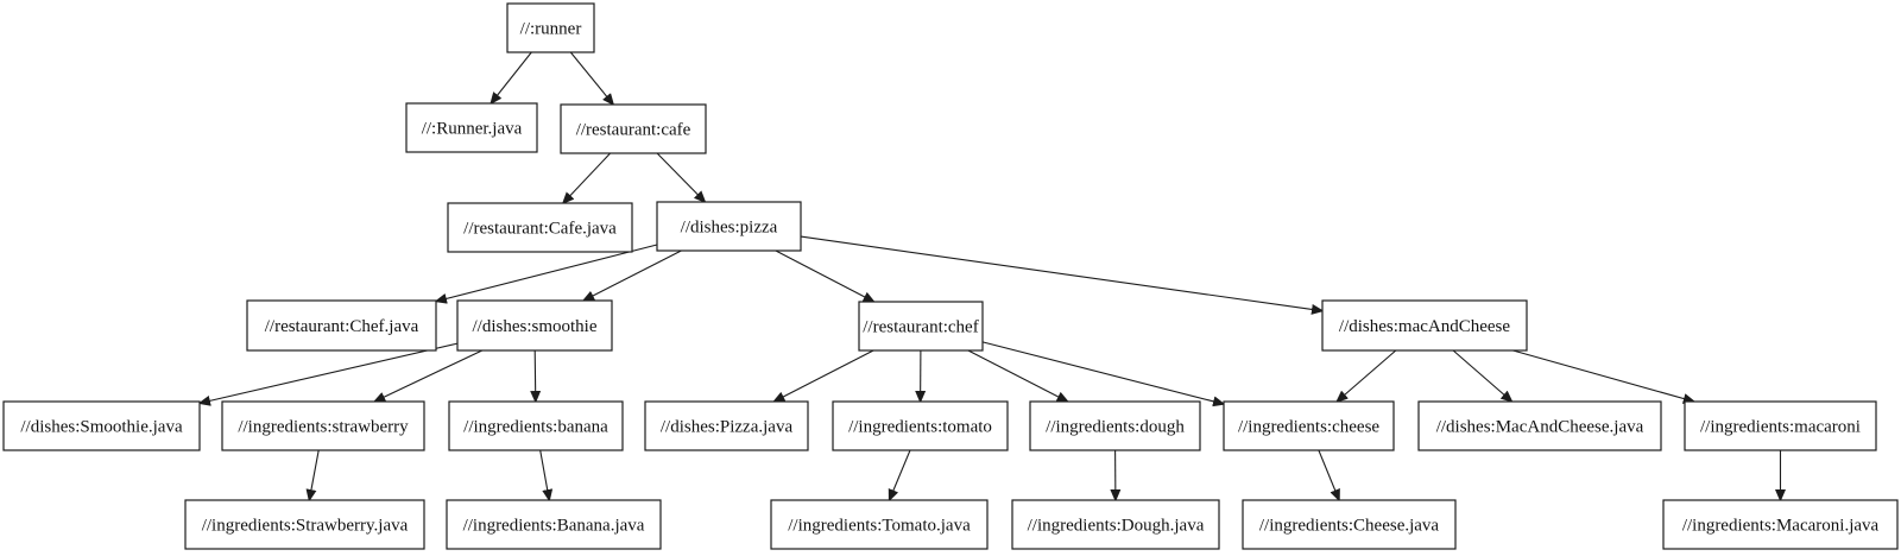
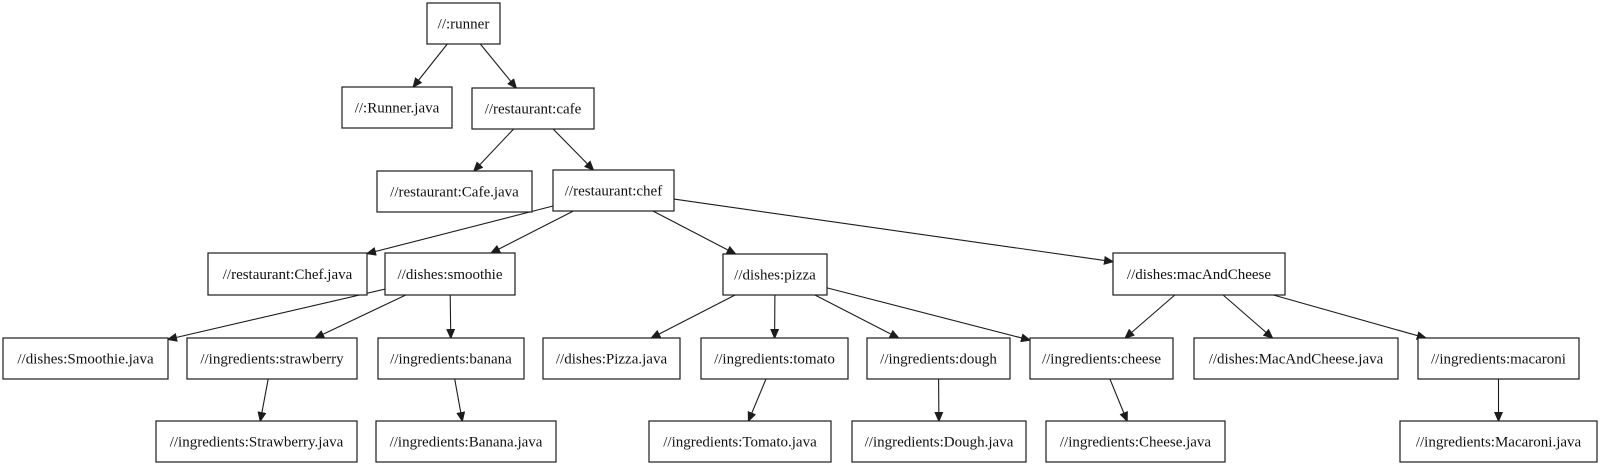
  //:runner
  //:Runner.java
  //restaurant:cafe
  //restaurant:Cafe.java
- //dishes:pizza
+ //restaurant:chef
  //restaurant:Chef.java
  //dishes:smoothie
- //restaurant:chef
+ //dishes:pizza
  //dishes:macAndCheese
  //dishes:Smoothie.java
  //ingredients:strawberry
  //ingredients:banana
  //dishes:Pizza.java
  //ingredients:tomato
  //ingredients:dough
  //ingredients:cheese
  //dishes:MacAndCheese.java
  //ingredients:macaroni
  //ingredients:Strawberry.java
  //ingredients:Banana.java
  //ingredients:Tomato.java
  //ingredients:Dough.java
  //ingredients:Cheese.java
  //ingredients:Macaroni.java
